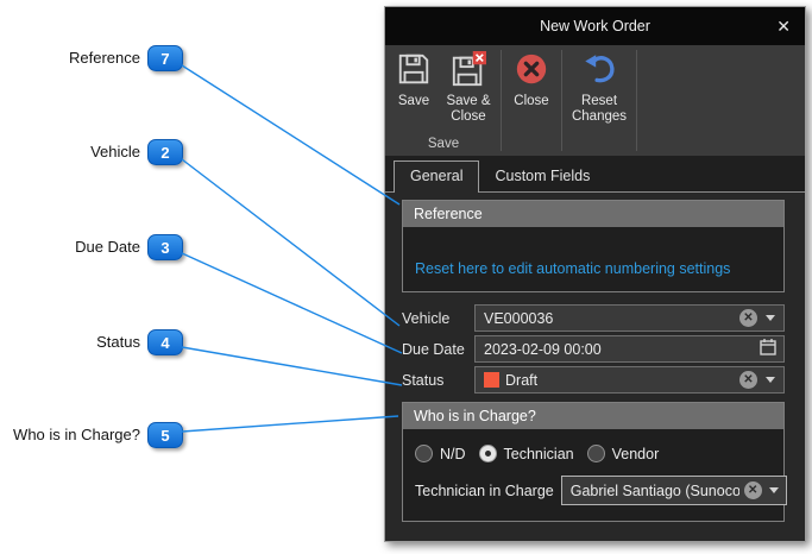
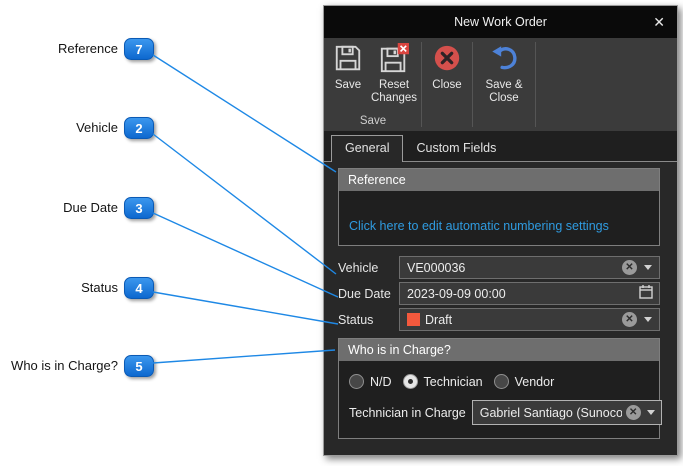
  Reference
  Vehicle
  Due Date
  Status
  Who is in Charge?
  7
  2
  3
  4
  5
  New Work Order
  ✕
  Save
- Save & Close
+ Reset Changes
  Save
  Close
- Reset Changes
+ Save & Close
  General
  Custom Fields
  Reference
- Reset here to edit automatic numbering settings
+ Click here to edit automatic numbering settings
  Vehicle
  VE000036
  ✕
  Due Date
- 2023-02-09 00:00
+ 2023-09-09 00:00
  Status
  Draft
  ✕
  Who is in Charge?
  N/D
  Technician
  Vendor
  Technician in Charge
  Gabriel Santiago (Sunoco
  ✕
